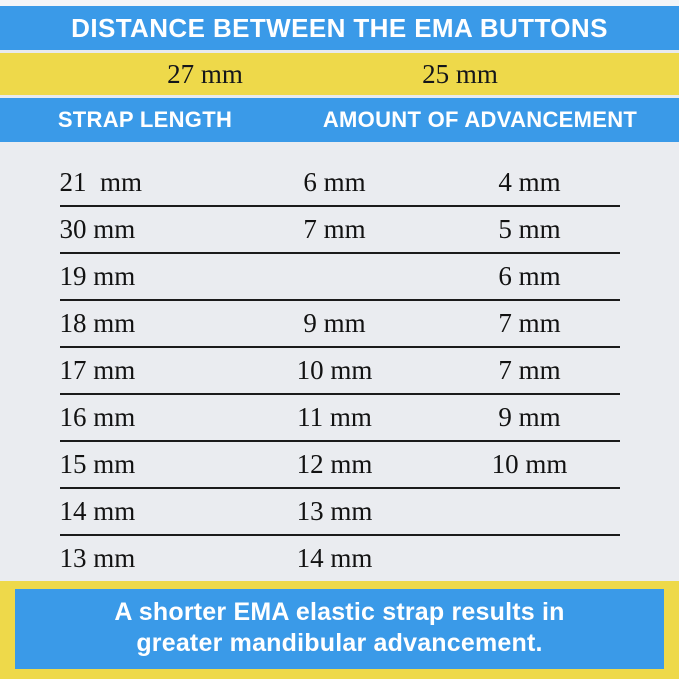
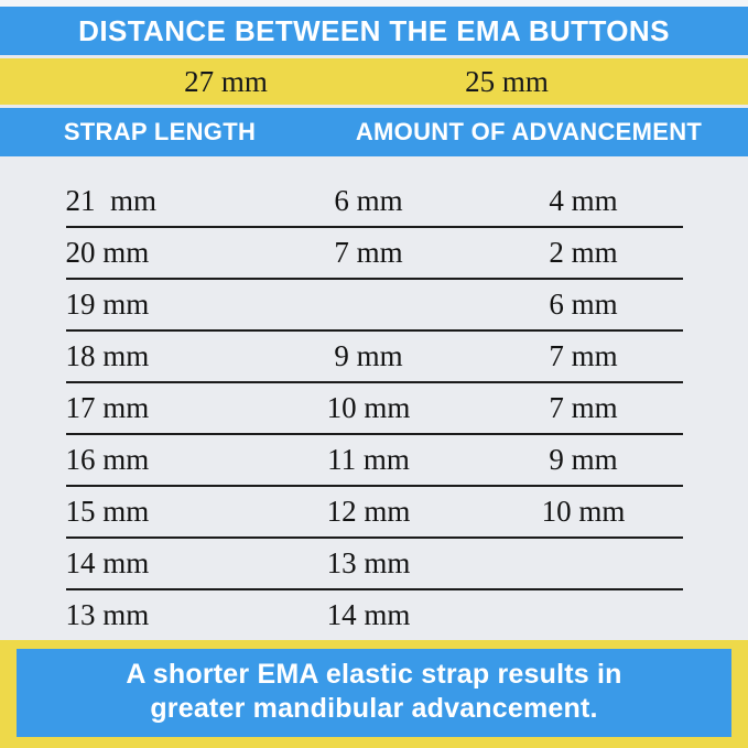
  DISTANCE BETWEEN THE EMA BUTTONS
  27 mm
  25 mm
  STRAP LENGTH
  AMOUNT OF ADVANCEMENT
  21 mm
  6 mm
  4 mm
- 30 mm
+ 20 mm
  7 mm
- 5 mm
+ 2 mm
  19 mm
  6 mm
  18 mm
  9 mm
  7 mm
  17 mm
  10 mm
  7 mm
  16 mm
  11 mm
  9 mm
  15 mm
  12 mm
  10 mm
  14 mm
  13 mm
  13 mm
  14 mm
  A shorter EMA elastic strap results in
  greater mandibular advancement.
